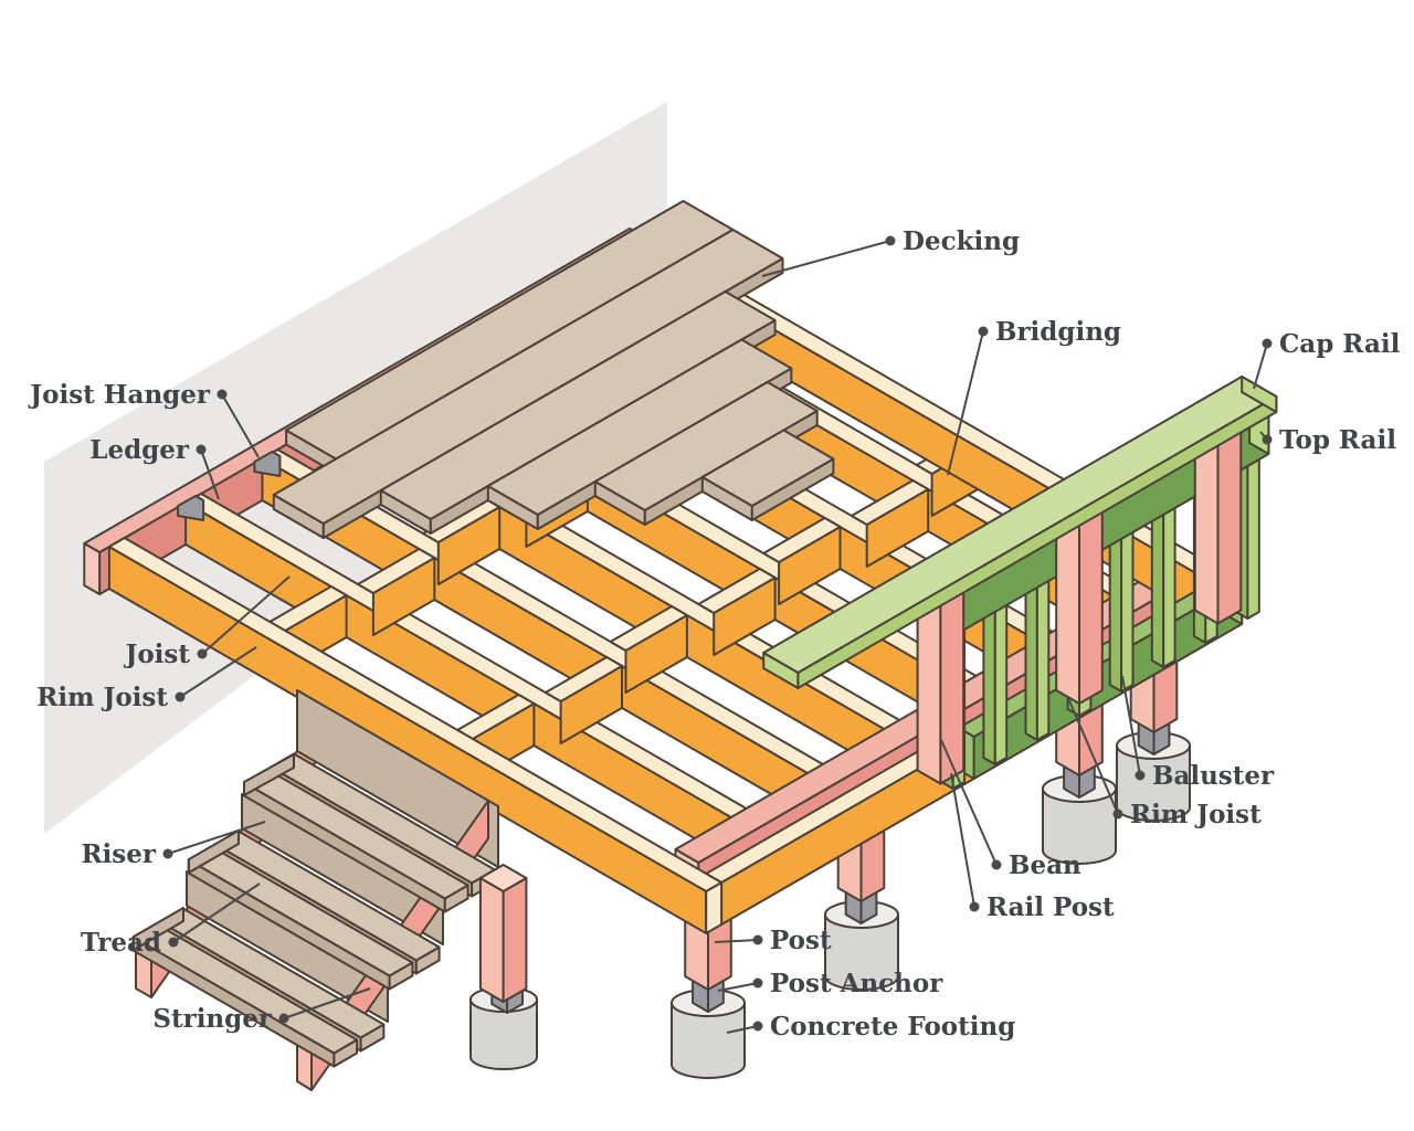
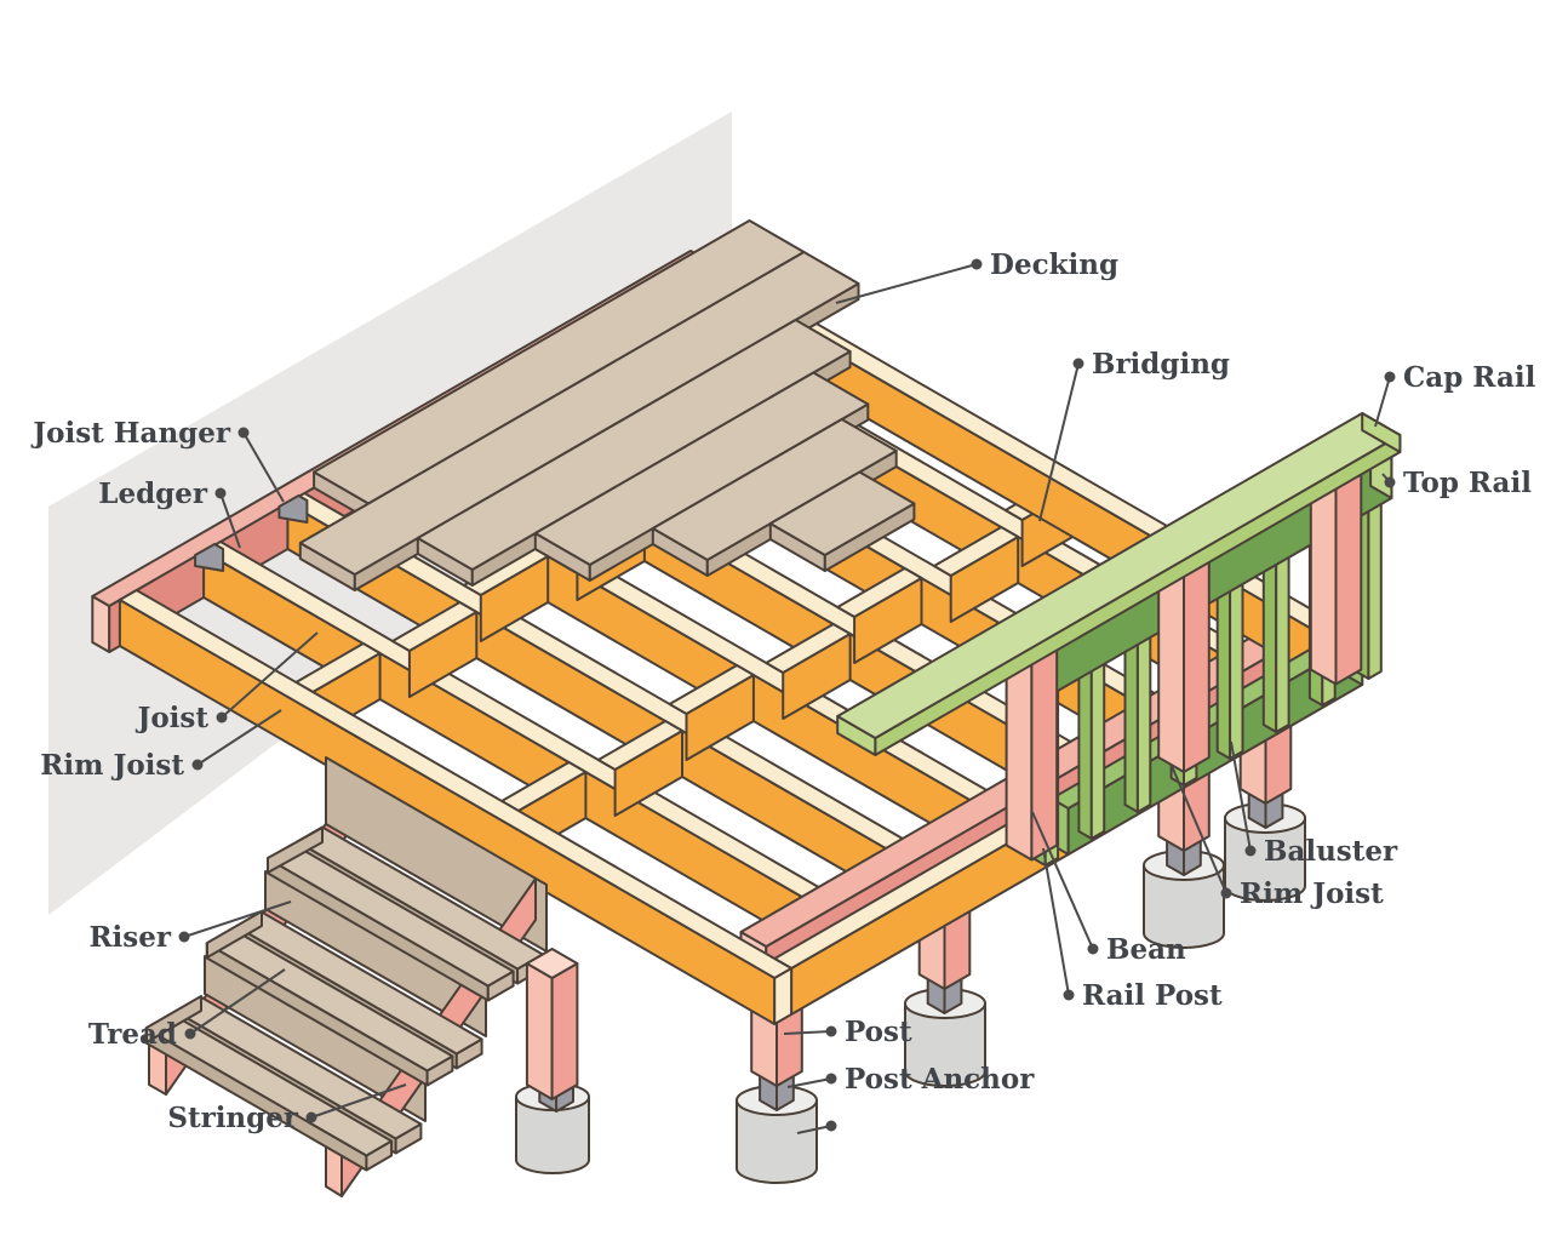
  Decking
  Bridging
  Cap Rail
  Top Rail
  Joist Hanger
  Ledger
  Joist
  Rim Joist
  Riser
  Tread
  Stringer
  Baluster
  Rim Joist
  Bean
  Rail Post
  Post
  Post Anchor
- Concrete Footing
